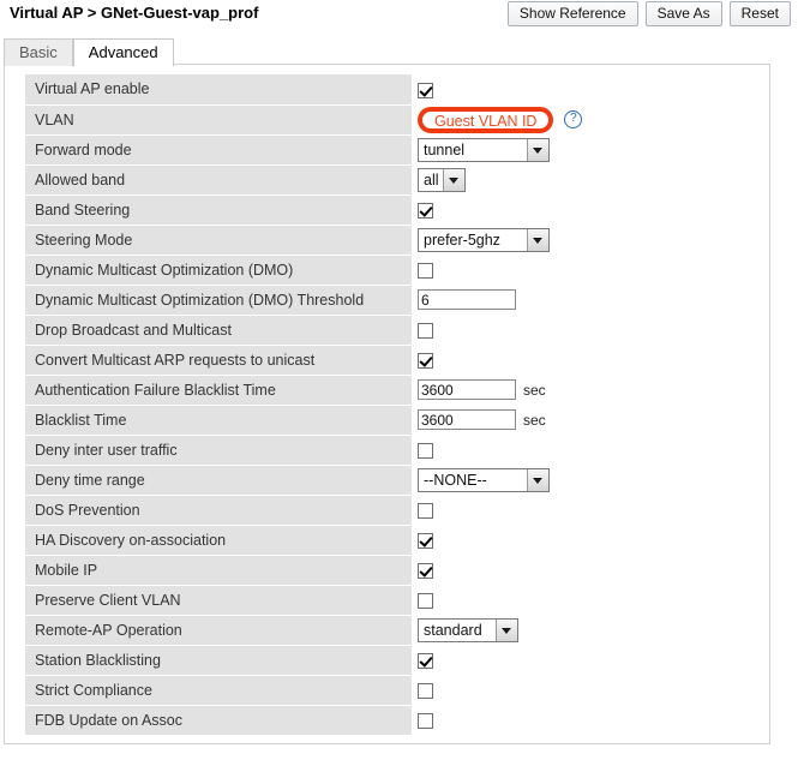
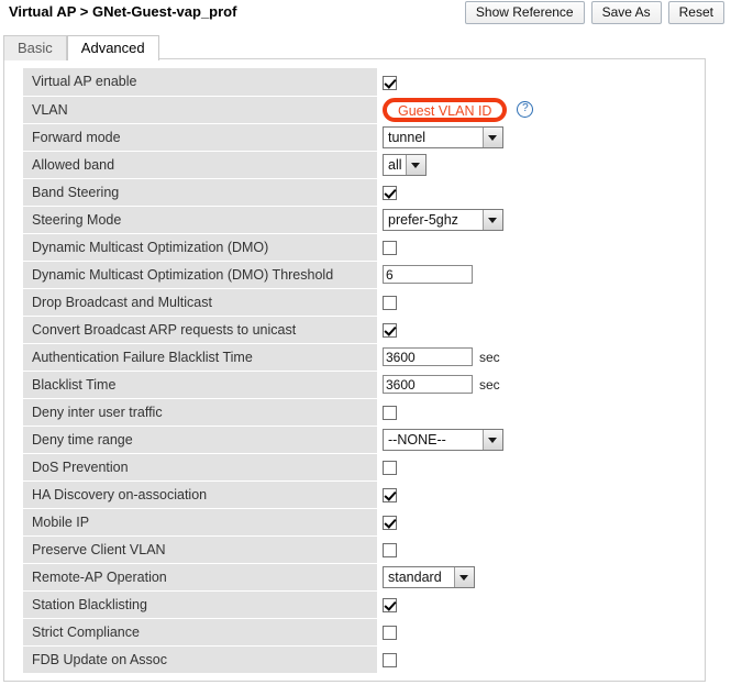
  Virtual AP > GNet-Guest-vap_prof
  Show Reference
  Save As
  Reset
  Basic
  Advanced
  Virtual AP enable
  VLAN	Guest VLAN ID ?
  Forward mode	tunnel
  Allowed band	all
  Band Steering
  Steering Mode	prefer-5ghz
  Dynamic Multicast Optimization (DMO)
  Dynamic Multicast Optimization (DMO) Threshold	6
  Drop Broadcast and Multicast
- Convert Multicast ARP requests to unicast
+ Convert Broadcast ARP requests to unicast
  Authentication Failure Blacklist Time	3600 sec
  Blacklist Time	3600 sec
  Deny inter user traffic
  Deny time range	--NONE--
  DoS Prevention
  HA Discovery on-association
  Mobile IP
  Preserve Client VLAN
  Remote-AP Operation	standard
  Station Blacklisting
  Strict Compliance
  FDB Update on Assoc
